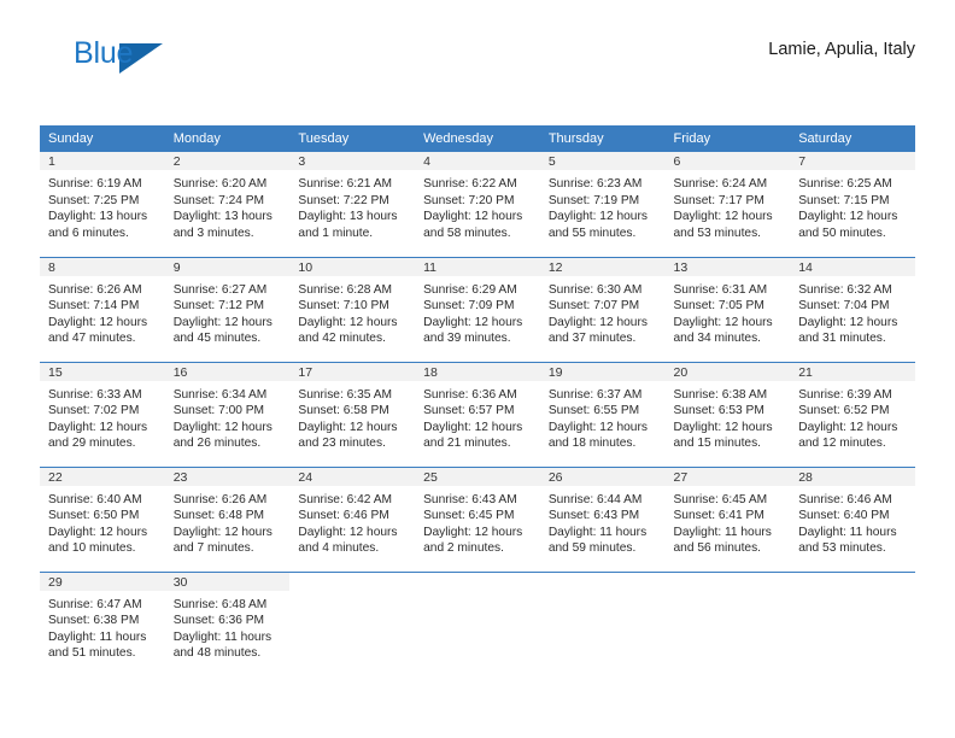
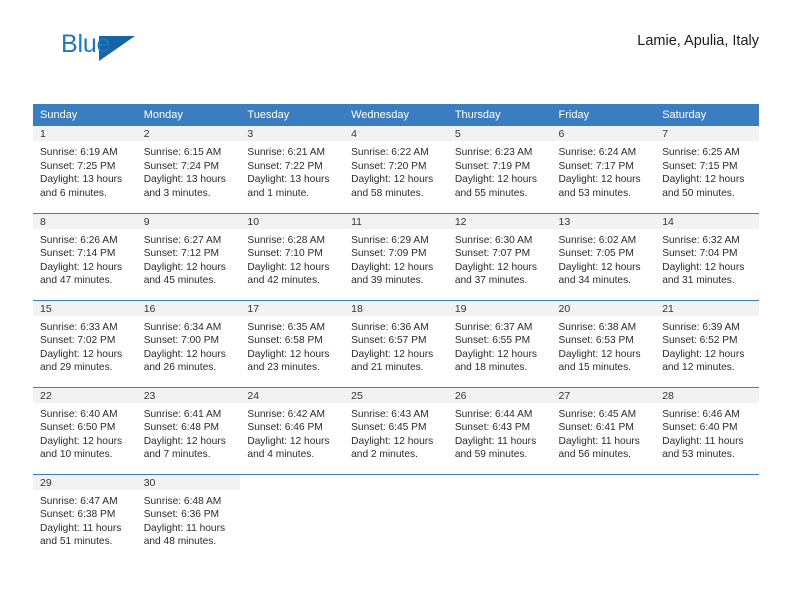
  Blue
  Lamie, Apulia, Italy
  Sunday	Monday	Tuesday	Wednesday	Thursday	Friday	Saturday
- 1Sunrise: 6:19 AMSunset: 7:25 PMDaylight: 13 hoursand 6 minutes.	2Sunrise: 6:20 AMSunset: 7:24 PMDaylight: 13 hoursand 3 minutes.	3Sunrise: 6:21 AMSunset: 7:22 PMDaylight: 13 hoursand 1 minute.	4Sunrise: 6:22 AMSunset: 7:20 PMDaylight: 12 hoursand 58 minutes.	5Sunrise: 6:23 AMSunset: 7:19 PMDaylight: 12 hoursand 55 minutes.	6Sunrise: 6:24 AMSunset: 7:17 PMDaylight: 12 hoursand 53 minutes.	7Sunrise: 6:25 AMSunset: 7:15 PMDaylight: 12 hoursand 50 minutes.
+ 1Sunrise: 6:19 AMSunset: 7:25 PMDaylight: 13 hoursand 6 minutes.	2Sunrise: 6:15 AMSunset: 7:24 PMDaylight: 13 hoursand 3 minutes.	3Sunrise: 6:21 AMSunset: 7:22 PMDaylight: 13 hoursand 1 minute.	4Sunrise: 6:22 AMSunset: 7:20 PMDaylight: 12 hoursand 58 minutes.	5Sunrise: 6:23 AMSunset: 7:19 PMDaylight: 12 hoursand 55 minutes.	6Sunrise: 6:24 AMSunset: 7:17 PMDaylight: 12 hoursand 53 minutes.	7Sunrise: 6:25 AMSunset: 7:15 PMDaylight: 12 hoursand 50 minutes.
- 8Sunrise: 6:26 AMSunset: 7:14 PMDaylight: 12 hoursand 47 minutes.	9Sunrise: 6:27 AMSunset: 7:12 PMDaylight: 12 hoursand 45 minutes.	10Sunrise: 6:28 AMSunset: 7:10 PMDaylight: 12 hoursand 42 minutes.	11Sunrise: 6:29 AMSunset: 7:09 PMDaylight: 12 hoursand 39 minutes.	12Sunrise: 6:30 AMSunset: 7:07 PMDaylight: 12 hoursand 37 minutes.	13Sunrise: 6:31 AMSunset: 7:05 PMDaylight: 12 hoursand 34 minutes.	14Sunrise: 6:32 AMSunset: 7:04 PMDaylight: 12 hoursand 31 minutes.
+ 8Sunrise: 6:26 AMSunset: 7:14 PMDaylight: 12 hoursand 47 minutes.	9Sunrise: 6:27 AMSunset: 7:12 PMDaylight: 12 hoursand 45 minutes.	10Sunrise: 6:28 AMSunset: 7:10 PMDaylight: 12 hoursand 42 minutes.	11Sunrise: 6:29 AMSunset: 7:09 PMDaylight: 12 hoursand 39 minutes.	12Sunrise: 6:30 AMSunset: 7:07 PMDaylight: 12 hoursand 37 minutes.	13Sunrise: 6:02 AMSunset: 7:05 PMDaylight: 12 hoursand 34 minutes.	14Sunrise: 6:32 AMSunset: 7:04 PMDaylight: 12 hoursand 31 minutes.
  15Sunrise: 6:33 AMSunset: 7:02 PMDaylight: 12 hoursand 29 minutes.	16Sunrise: 6:34 AMSunset: 7:00 PMDaylight: 12 hoursand 26 minutes.	17Sunrise: 6:35 AMSunset: 6:58 PMDaylight: 12 hoursand 23 minutes.	18Sunrise: 6:36 AMSunset: 6:57 PMDaylight: 12 hoursand 21 minutes.	19Sunrise: 6:37 AMSunset: 6:55 PMDaylight: 12 hoursand 18 minutes.	20Sunrise: 6:38 AMSunset: 6:53 PMDaylight: 12 hoursand 15 minutes.	21Sunrise: 6:39 AMSunset: 6:52 PMDaylight: 12 hoursand 12 minutes.
- 22Sunrise: 6:40 AMSunset: 6:50 PMDaylight: 12 hoursand 10 minutes.	23Sunrise: 6:26 AMSunset: 6:48 PMDaylight: 12 hoursand 7 minutes.	24Sunrise: 6:42 AMSunset: 6:46 PMDaylight: 12 hoursand 4 minutes.	25Sunrise: 6:43 AMSunset: 6:45 PMDaylight: 12 hoursand 2 minutes.	26Sunrise: 6:44 AMSunset: 6:43 PMDaylight: 11 hoursand 59 minutes.	27Sunrise: 6:45 AMSunset: 6:41 PMDaylight: 11 hoursand 56 minutes.	28Sunrise: 6:46 AMSunset: 6:40 PMDaylight: 11 hoursand 53 minutes.
+ 22Sunrise: 6:40 AMSunset: 6:50 PMDaylight: 12 hoursand 10 minutes.	23Sunrise: 6:41 AMSunset: 6:48 PMDaylight: 12 hoursand 7 minutes.	24Sunrise: 6:42 AMSunset: 6:46 PMDaylight: 12 hoursand 4 minutes.	25Sunrise: 6:43 AMSunset: 6:45 PMDaylight: 12 hoursand 2 minutes.	26Sunrise: 6:44 AMSunset: 6:43 PMDaylight: 11 hoursand 59 minutes.	27Sunrise: 6:45 AMSunset: 6:41 PMDaylight: 11 hoursand 56 minutes.	28Sunrise: 6:46 AMSunset: 6:40 PMDaylight: 11 hoursand 53 minutes.
  29Sunrise: 6:47 AMSunset: 6:38 PMDaylight: 11 hoursand 51 minutes.	30Sunrise: 6:48 AMSunset: 6:36 PMDaylight: 11 hoursand 48 minutes.
